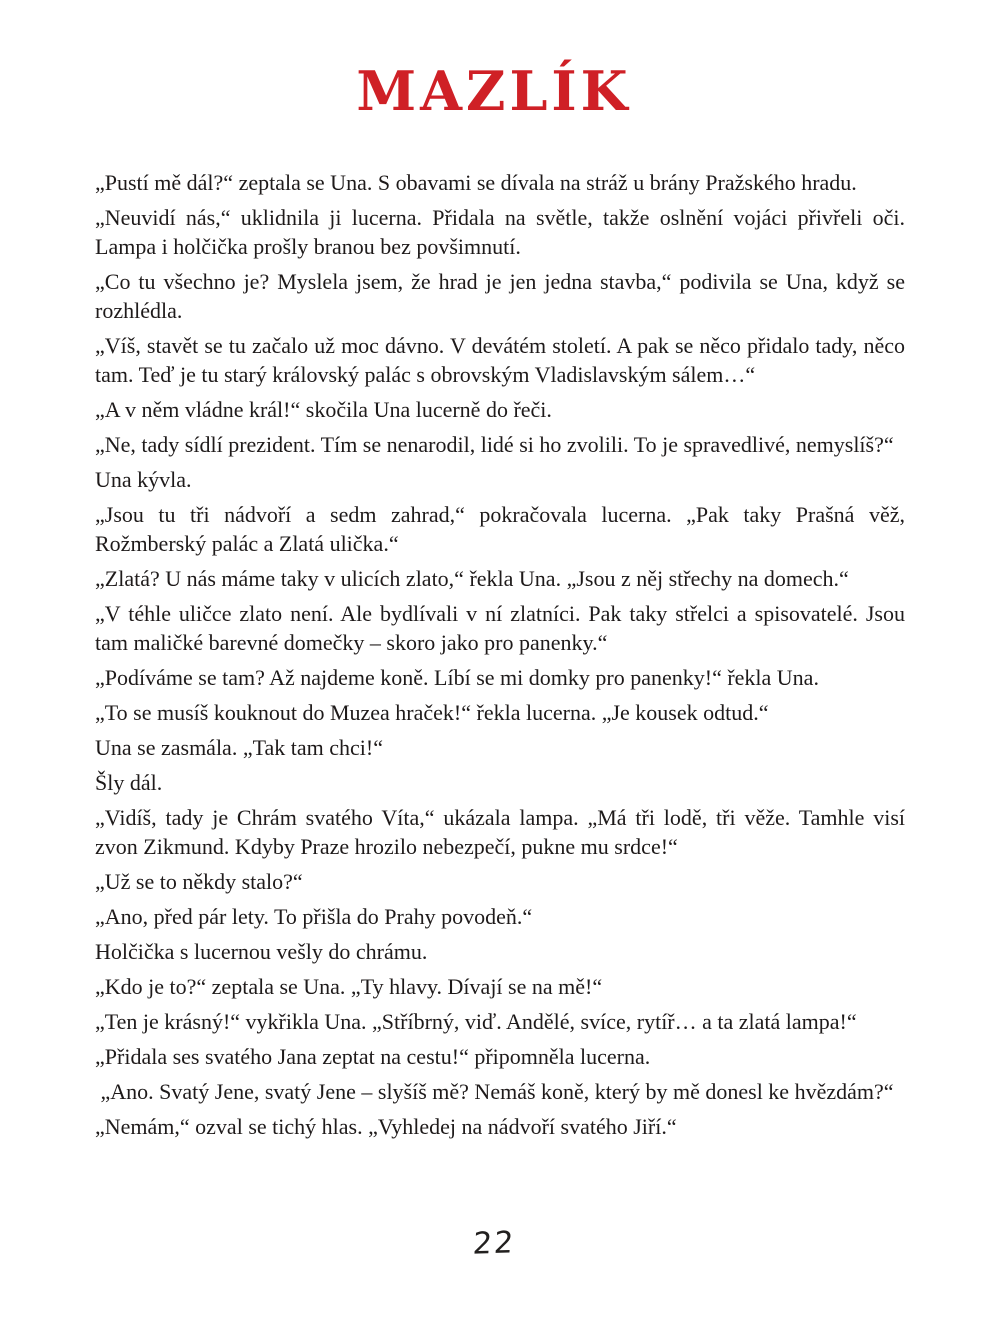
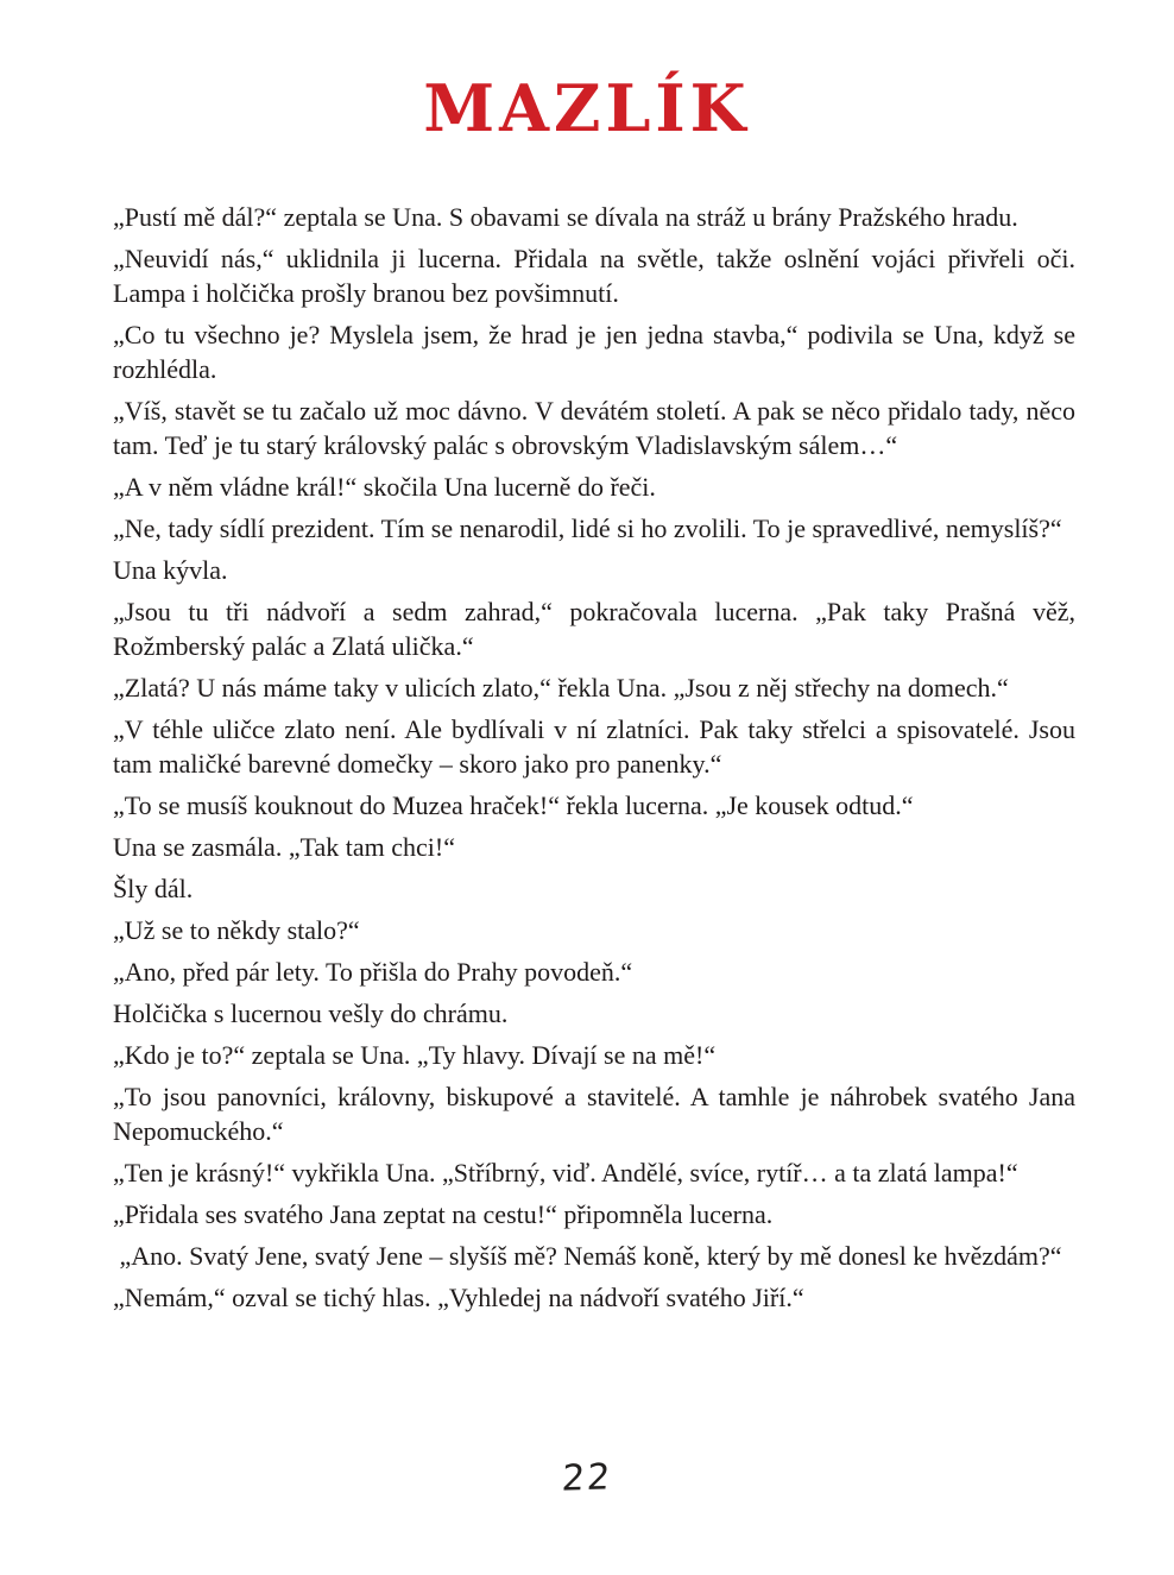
  MAZLÍK
  „Pustí mě dál?“ zeptala se Una. S obavami se dívala na stráž u brány Pražského hradu.
  „Neuvidí nás,“ uklidnila ji lucerna. Přidala na světle, takže oslnění vojáci přivřeli oči. Lampa i holčička prošly branou bez povšimnutí.
  „Co tu všechno je? Myslela jsem, že hrad je jen jedna stavba,“ podivila se Una, když se rozhlédla.
  „Víš, stavět se tu začalo už moc dávno. V devátém století. A pak se něco přidalo tady, něco tam. Teď je tu starý královský palác s obrovským Vladislavským sálem…“
  „A v něm vládne král!“ skočila Una lucerně do řeči.
  „Ne, tady sídlí prezident. Tím se nenarodil, lidé si ho zvolili. To je spravedlivé, nemyslíš?“
  Una kývla.
  „Jsou tu tři nádvoří a sedm zahrad,“ pokračovala lucerna. „Pak taky Prašná věž, Rožmberský palác a Zlatá ulička.“
  „Zlatá? U nás máme taky v ulicích zlato,“ řekla Una. „Jsou z něj střechy na domech.“
  „V téhle uličce zlato není. Ale bydlívali v ní zlatníci. Pak taky střelci a spisovatelé. Jsou tam maličké barevné domečky – skoro jako pro panenky.“
- „Podíváme se tam? Až najdeme koně. Líbí se mi domky pro panenky!“ řekla Una.
  „To se musíš kouknout do Muzea hraček!“ řekla lucerna. „Je kousek odtud.“
  Una se zasmála. „Tak tam chci!“
  Šly dál.
- „Vidíš, tady je Chrám svatého Víta,“ ukázala lampa. „Má tři lodě, tři věže. Tamhle visí zvon Zikmund. Kdyby Praze hrozilo nebezpečí, pukne mu srdce!“
  „Už se to někdy stalo?“
  „Ano, před pár lety. To přišla do Prahy povodeň.“
  Holčička s lucernou vešly do chrámu.
  „Kdo je to?“ zeptala se Una. „Ty hlavy. Dívají se na mě!“
+ „To jsou panovníci, královny, biskupové a stavitelé. A tamhle je náhrobek svatého Jana Nepomuckého.“
  „Ten je krásný!“ vykřikla Una. „Stříbrný, viď. Andělé, svíce, rytíř… a ta zlatá lampa!“
  „Přidala ses svatého Jana zeptat na cestu!“ připomněla lucerna.
  „Ano. Svatý Jene, svatý Jene – slyšíš mě? Nemáš koně, který by mě donesl ke hvězdám?“
  „Nemám,“ ozval se tichý hlas. „Vyhledej na nádvoří svatého Jiří.“
